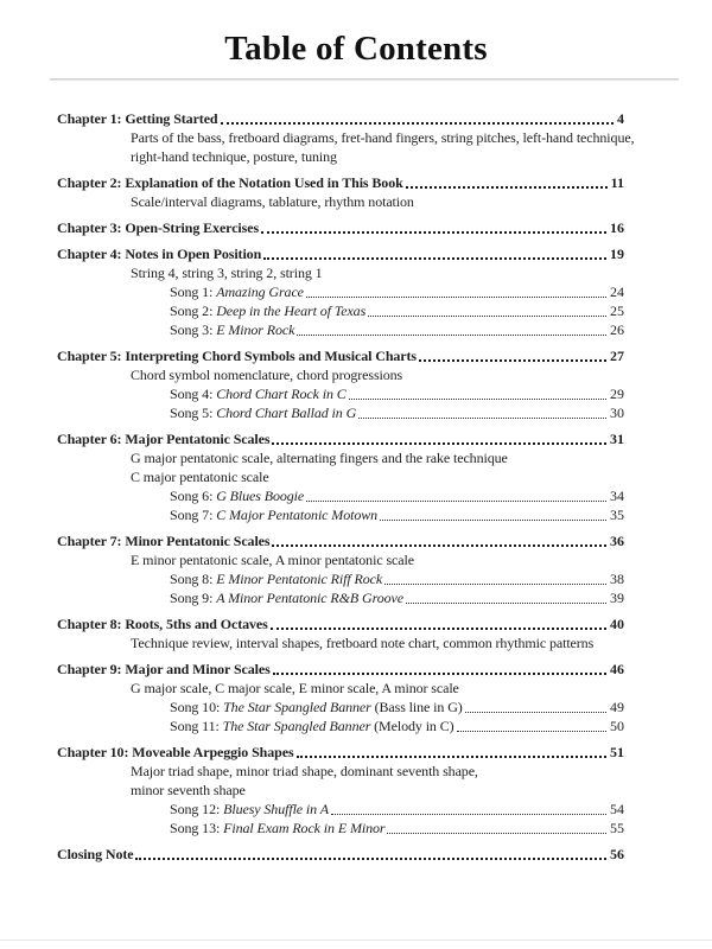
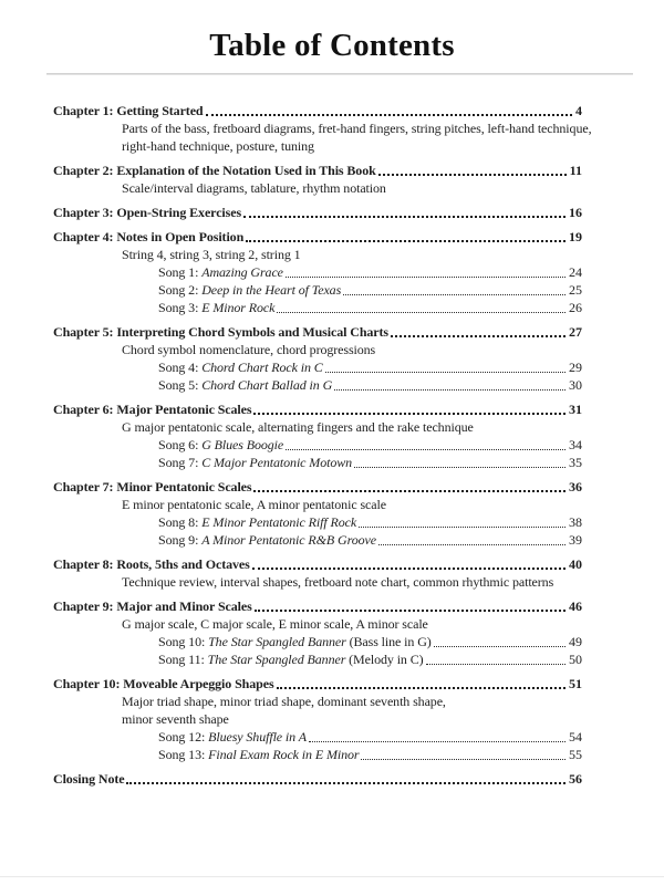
  Table of Contents
  Chapter 1: Getting Started
  4
  Parts of the bass, fretboard diagrams, fret-hand fingers, string pitches, left-hand technique,
  right-hand technique, posture, tuning
  Chapter 2: Explanation of the Notation Used in This Book
  11
  Scale/interval diagrams, tablature, rhythm notation
  Chapter 3: Open-String Exercises
  16
  Chapter 4: Notes in Open Position
  19
  String 4, string 3, string 2, string 1
  Song 1: Amazing Grace
  24
  Song 2: Deep in the Heart of Texas
  25
  Song 3: E Minor Rock
  26
  Chapter 5: Interpreting Chord Symbols and Musical Charts
  27
  Chord symbol nomenclature, chord progressions
  Song 4: Chord Chart Rock in C
  29
  Song 5: Chord Chart Ballad in G
  30
  Chapter 6: Major Pentatonic Scales
  31
  G major pentatonic scale, alternating fingers and the rake technique
- C major pentatonic scale
  Song 6: G Blues Boogie
  34
  Song 7: C Major Pentatonic Motown
  35
  Chapter 7: Minor Pentatonic Scales
  36
  E minor pentatonic scale, A minor pentatonic scale
  Song 8: E Minor Pentatonic Riff Rock
  38
  Song 9: A Minor Pentatonic R&B Groove
  39
  Chapter 8: Roots, 5ths and Octaves
  40
  Technique review, interval shapes, fretboard note chart, common rhythmic patterns
  Chapter 9: Major and Minor Scales
  46
  G major scale, C major scale, E minor scale, A minor scale
  Song 10: The Star Spangled Banner (Bass line in G)
  49
  Song 11: The Star Spangled Banner (Melody in C)
  50
  Chapter 10: Moveable Arpeggio Shapes
  51
  Major triad shape, minor triad shape, dominant seventh shape,
  minor seventh shape
  Song 12: Bluesy Shuffle in A
  54
  Song 13: Final Exam Rock in E Minor
  55
  Closing Note
  56
